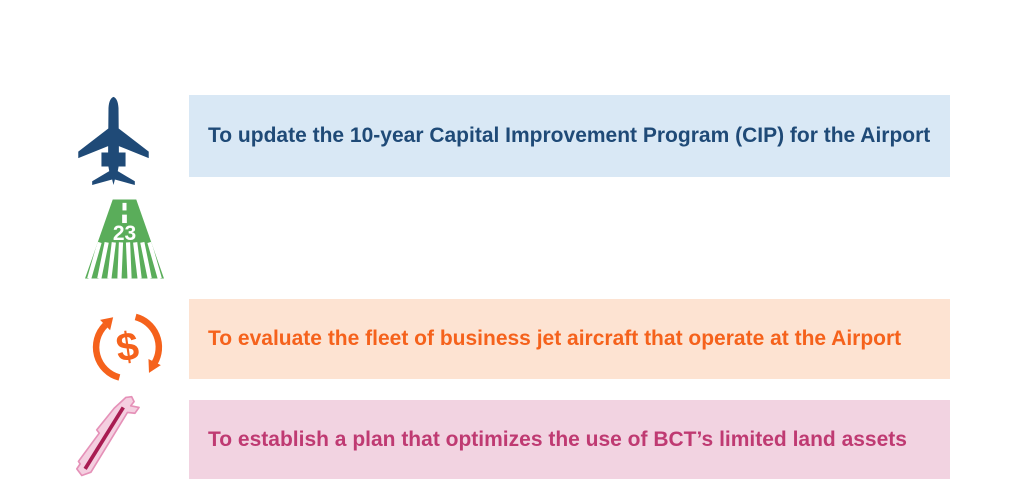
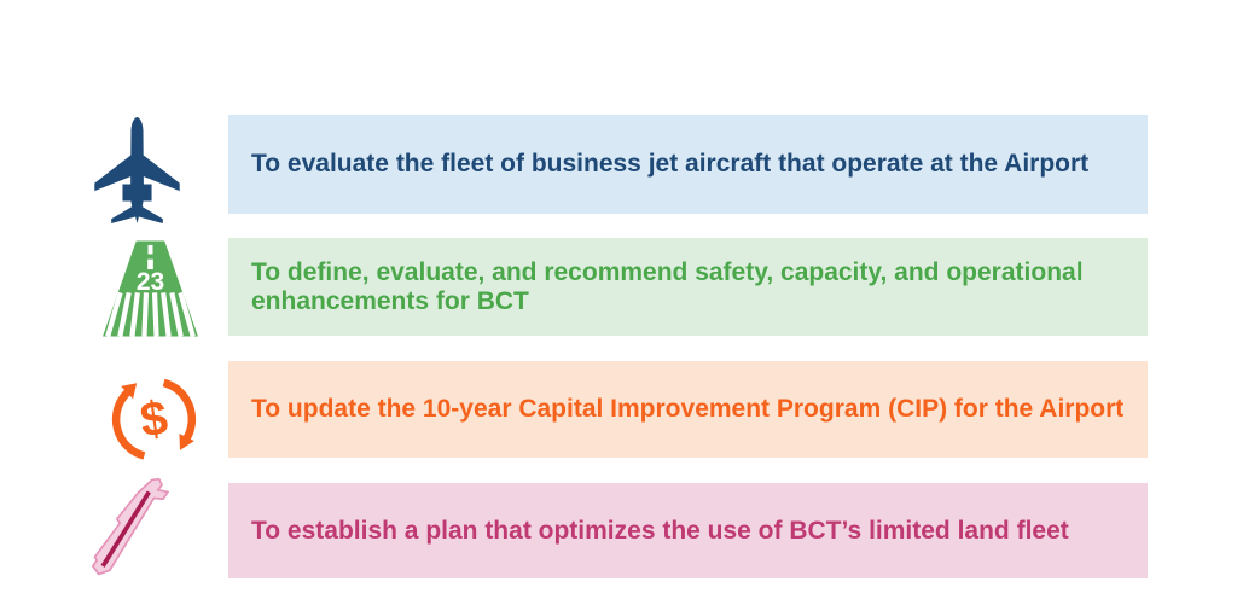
- To update the 10-year Capital Improvement Program (CIP) for the Airport
+ To evaluate the fleet of business jet aircraft that operate at the Airport
  23
+ To define, evaluate, and recommend safety, capacity, and operational
+ enhancements for BCT
- To evaluate the fleet of business jet aircraft that operate at the Airport
+ To update the 10-year Capital Improvement Program (CIP) for the Airport
- To establish a plan that optimizes the use of BCT’s limited land assets
+ To establish a plan that optimizes the use of BCT’s limited land fleet
